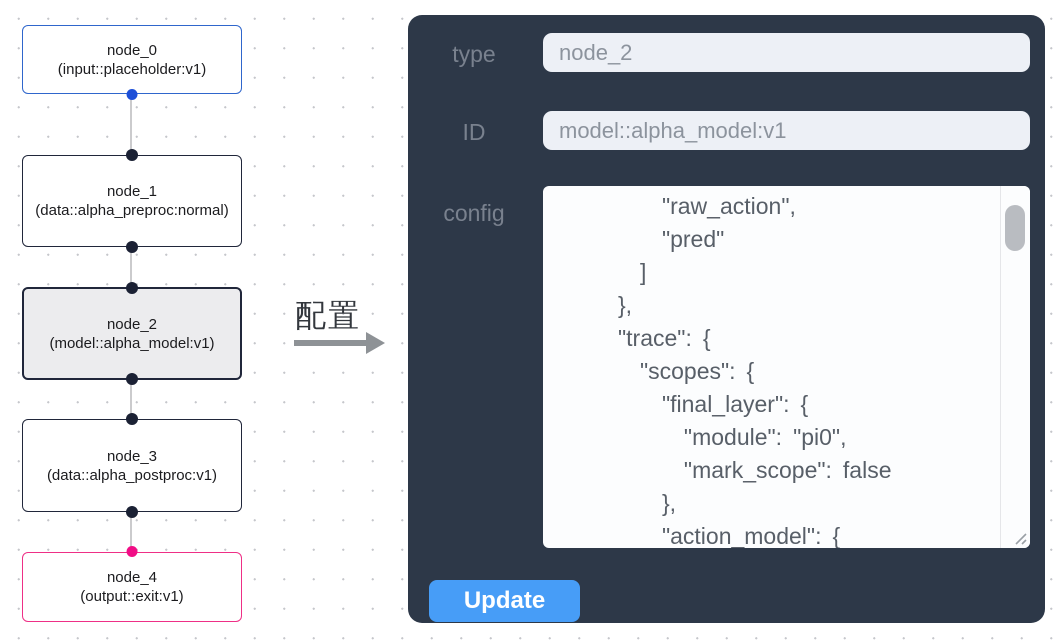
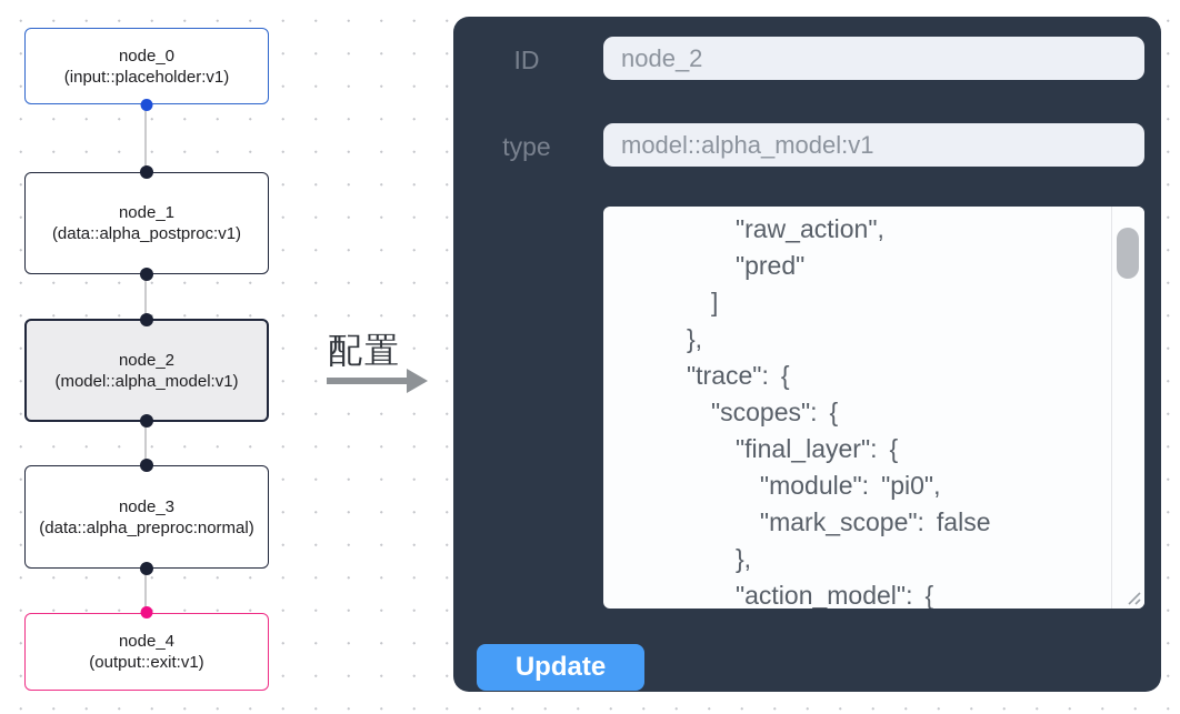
  node_0
  (input::placeholder:v1)
  node_1
- (data::alpha_preproc:normal)
+ (data::alpha_postproc:v1)
  node_2
  (model::alpha_model:v1)
  node_3
- (data::alpha_postproc:v1)
+ (data::alpha_preproc:normal)
  node_4
  (output::exit:v1)
  配置
- type
+ ID
  node_2
- ID
+ type
  model::alpha_model:v1
- config
  "raw_action",
  "pred"
  ]
  },
  "trace": {
  "scopes": {
  "final_layer": {
  "module": "pi0",
  "mark_scope": false
  },
  "action_model": {
  Update
